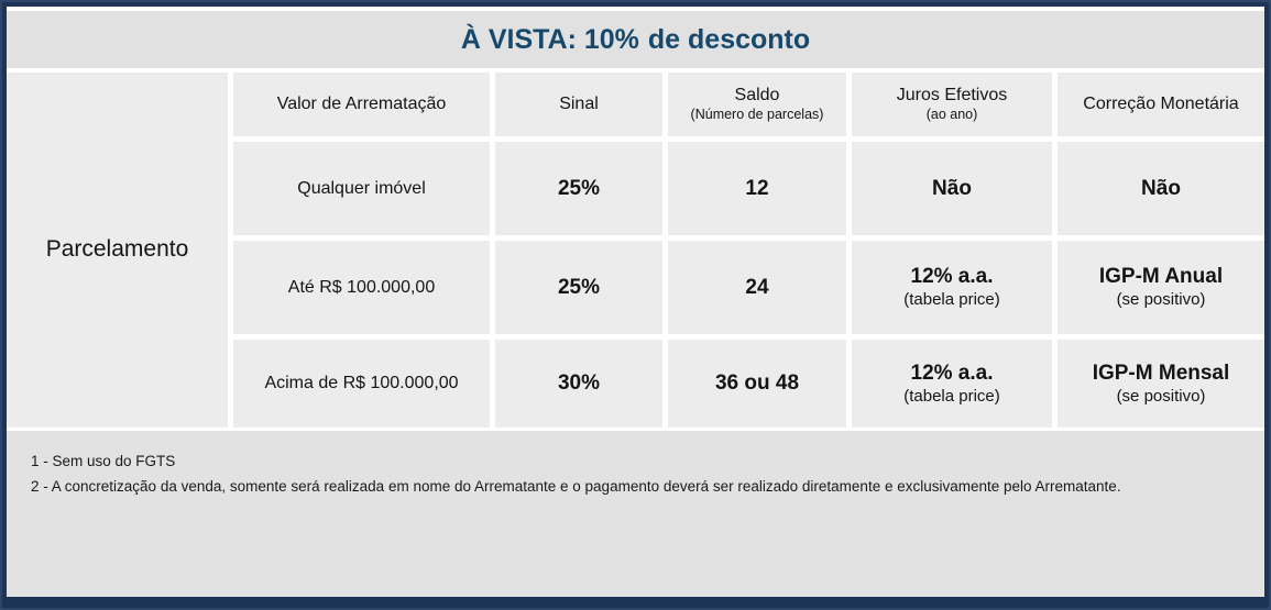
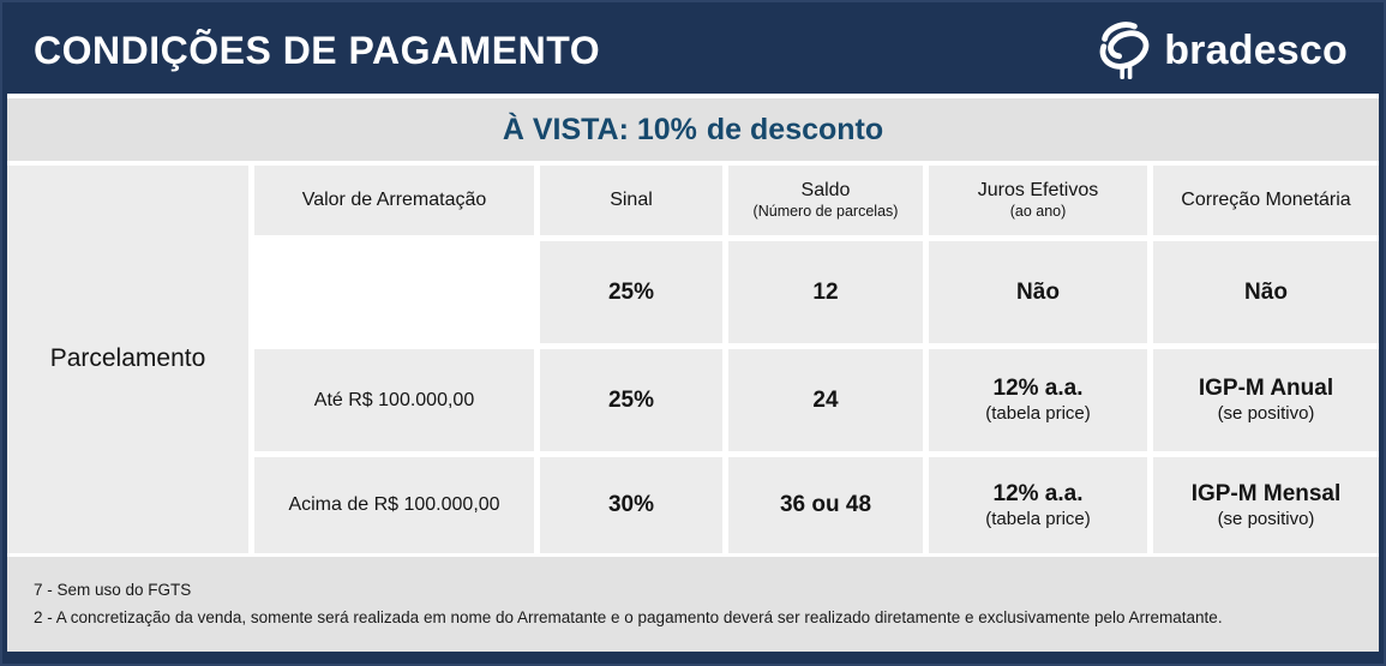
+ CONDIÇÕES DE PAGAMENTO
+ bradesco
  À VISTA: 10%
  de desconto
  Parcelamento
  Valor de Arrematação
  Sinal
  Saldo
  (Número de parcelas)
  Juros Efetivos
  (ao ano)
  Correção Monetária
- Qualquer imóvel
  25%
  12
  Não
  Não
  Até R$ 100.000,00
  25%
  24
  12% a.a.
  (tabela price)
  IGP-M Anual
  (se positivo)
  Acima de R$ 100.000,00
  30%
  36 ou 48
  12% a.a.
  (tabela price)
  IGP-M Mensal
  (se positivo)
- 1 - Sem uso do FGTS
+ 7 - Sem uso do FGTS
  2 - A concretização da venda, somente será realizada em nome do Arrematante e o pagamento deverá ser realizado diretamente e exclusivamente pelo Arrematante.
